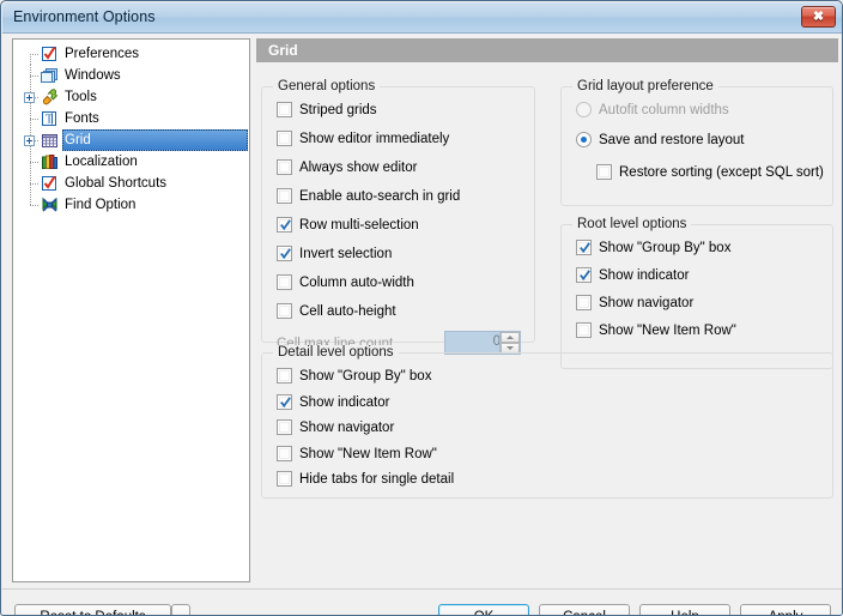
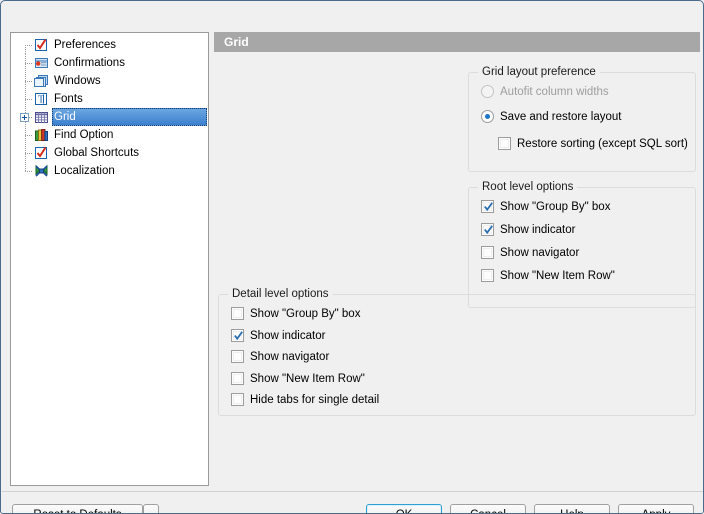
- Environment Options
- ✖
  Preferences
+ Confirmations
  Windows
- Tools
  T
  Fonts
  Grid
- Localization
+ Find Option
  Global Shortcuts
- Find Option
+ Localization
  Grid
- General options
- Striped grids
- Show editor immediately
- Always show editor
- Enable auto-search in grid
- Row multi-selection
- Invert selection
- Column auto-width
- Cell auto-height
- Cell max line count
- 0
  Grid layout preference
  Autofit column widths
  Save and restore layout
  Restore sorting (except SQL sort)
  Root level options
  Show "Group By" box
  Show indicator
  Show navigator
  Show "New Item Row"
  Detail level options
  Show "Group By" box
  Show indicator
  Show navigator
  Show "New Item Row"
  Hide tabs for single detail
